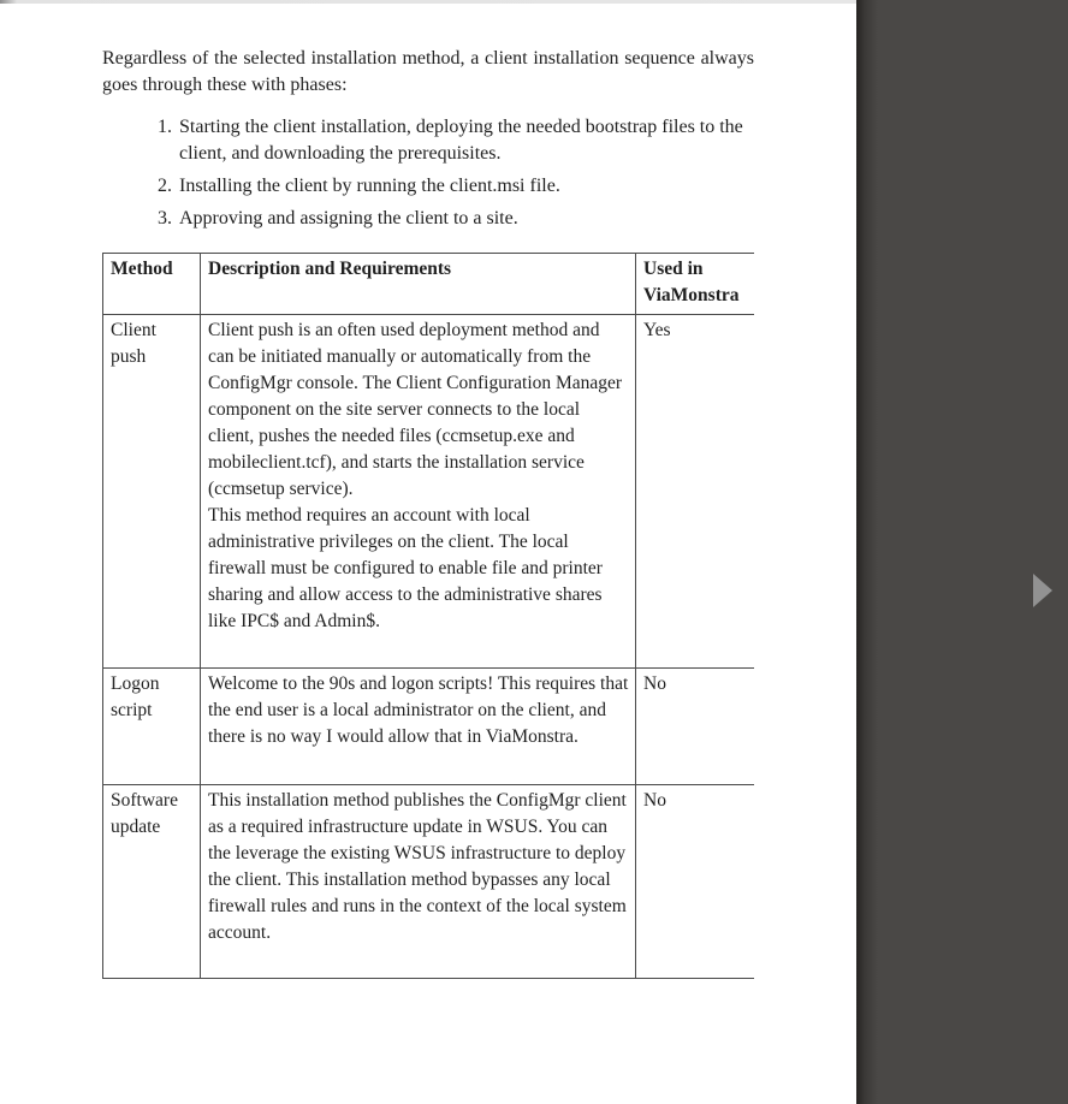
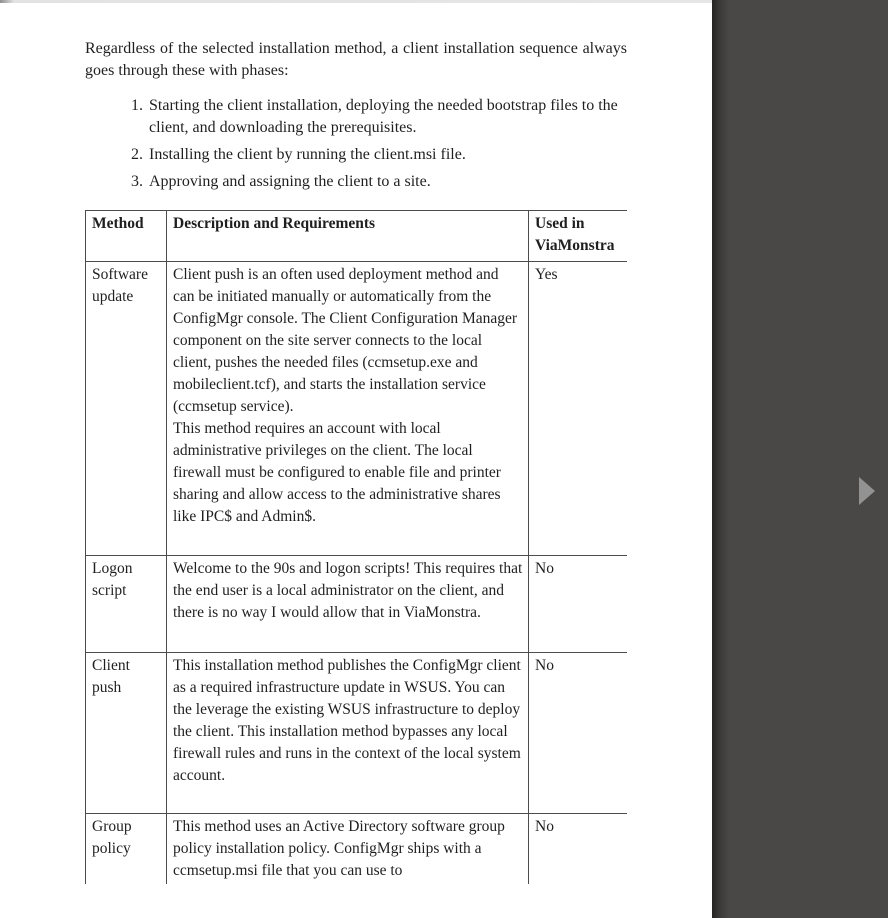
  Regardless of the selected installation method, a client installation sequence always goes through these with phases:
  Starting the client installation, deploying the needed bootstrap files to the client, and downloading the prerequisites.
  Installing the client by running the client.msi file.
  Approving and assigning the client to a site.
  Method	Description and Requirements	Used in ViaMonstra
- Client push	Client push is an often used deployment method and can be initiated manually or automatically from the ConfigMgr console. The Client Configuration Manager component on the site server connects to the local client, pushes the needed files (ccmsetup.exe and mobileclient.tcf), and starts the installation service (ccmsetup service). This method requires an account with local administrative privileges on the client. The local firewall must be configured to enable file and printer sharing and allow access to the administrative shares like IPC$ and Admin$.	Yes
+ Software update	Client push is an often used deployment method and can be initiated manually or automatically from the ConfigMgr console. The Client Configuration Manager component on the site server connects to the local client, pushes the needed files (ccmsetup.exe and mobileclient.tcf), and starts the installation service (ccmsetup service). This method requires an account with local administrative privileges on the client. The local firewall must be configured to enable file and printer sharing and allow access to the administrative shares like IPC$ and Admin$.	Yes
  Logon script	Welcome to the 90s and logon scripts! This requires that the end user is a local administrator on the client, and there is no way I would allow that in ViaMonstra.	No
- Software update	This installation method publishes the ConfigMgr client as a required infrastructure update in WSUS. You can the leverage the existing WSUS infrastructure to deploy the client. This installation method bypasses any local firewall rules and runs in the context of the local system account.	No
+ Client push	This installation method publishes the ConfigMgr client as a required infrastructure update in WSUS. You can the leverage the existing WSUS infrastructure to deploy the client. This installation method bypasses any local firewall rules and runs in the context of the local system account.	No
+ Group policy	This method uses an Active Directory software group policy installation policy. ConfigMgr ships with a ccmsetup.msi file that you can use to	No
